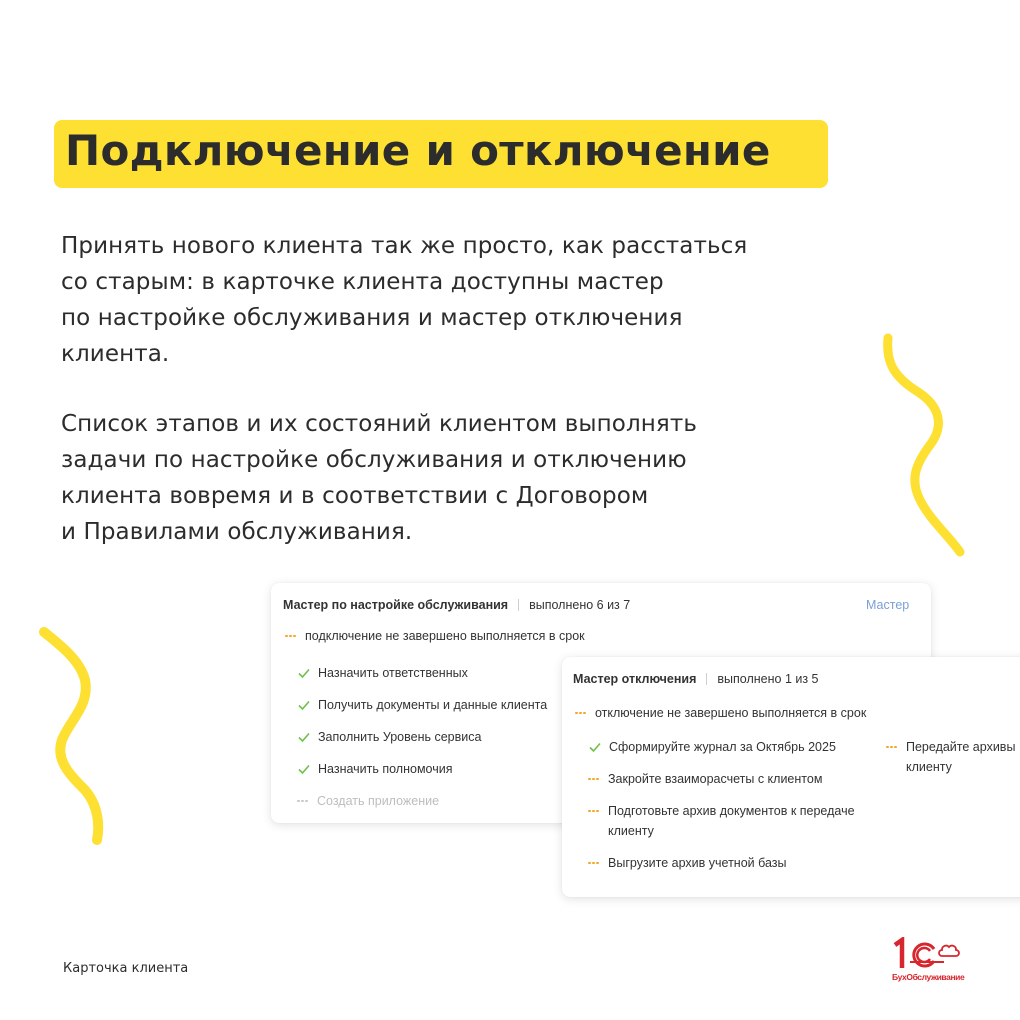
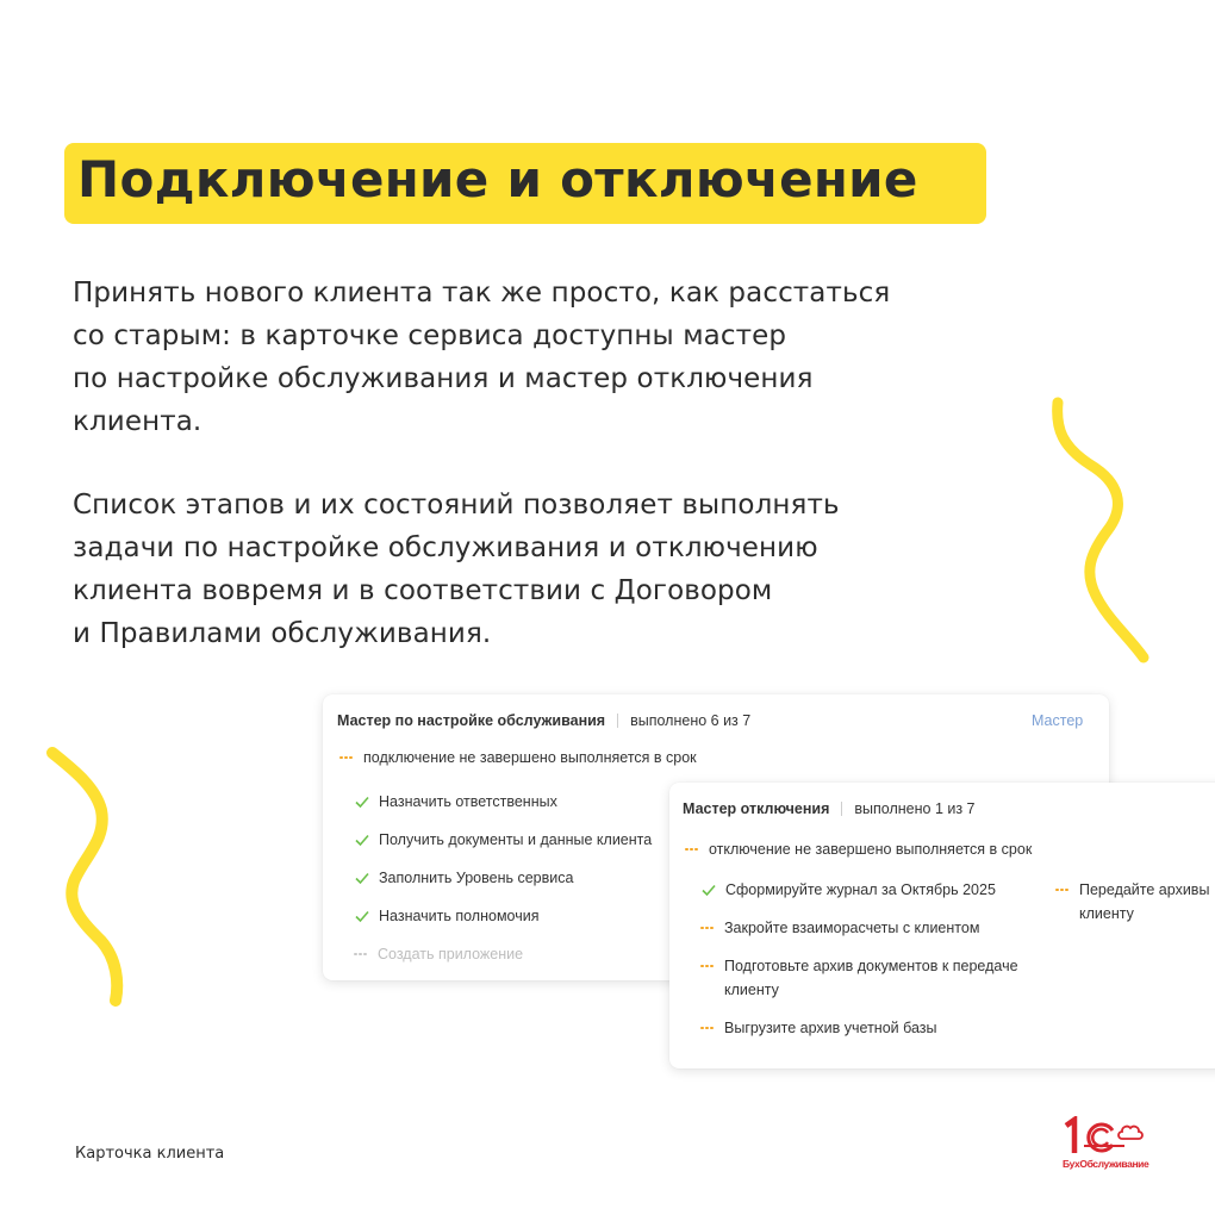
  Подключение и отключение
  Принять нового клиента так же просто, как расстаться
- со старым: в карточке клиента доступны мастер
+ со старым: в карточке сервиса доступны мастер
  по настройке обслуживания и мастер отключения
  клиента.
- Список этапов и их состояний клиентом выполнять
+ Список этапов и их состояний позволяет выполнять
  задачи по настройке обслуживания и отключению
  клиента вовремя и в соответствии с Договором
  и Правилами обслуживания.
  Мастер по настройке обслуживания
  выполнено 6 из 7
  Мастер
  подключение не завершено выполняется в срок
  Назначить ответственных
  Получить документы и данные клиента
  Заполнить Уровень сервиса
  Назначить полномочия
  Создать приложение
  Мастер отключения
- выполнено 1 из 5
+ выполнено 1 из 7
  отключение не завершено выполняется в срок
  Сформируйте журнал за Октябрь 2025
  Закройте взаиморасчеты с клиентом
  Подготовьте архив документов к передаче
  клиенту
  Выгрузите архив учетной базы
  Передайте архивы
  клиенту
  Карточка клиента
  БухОбслуживание
